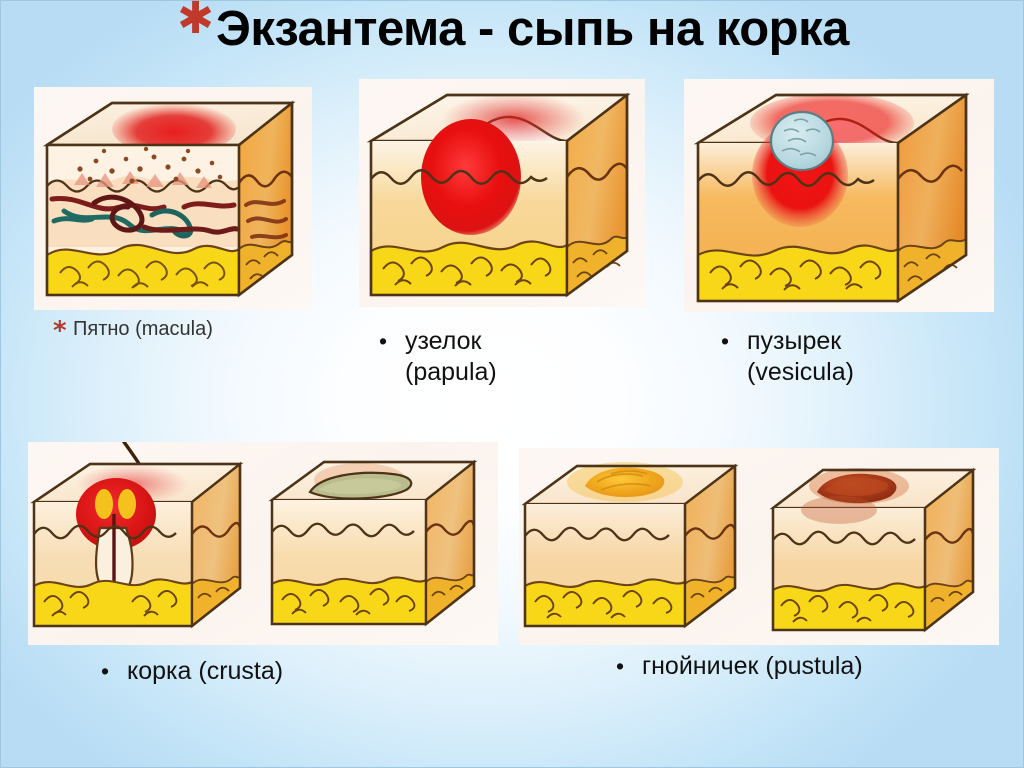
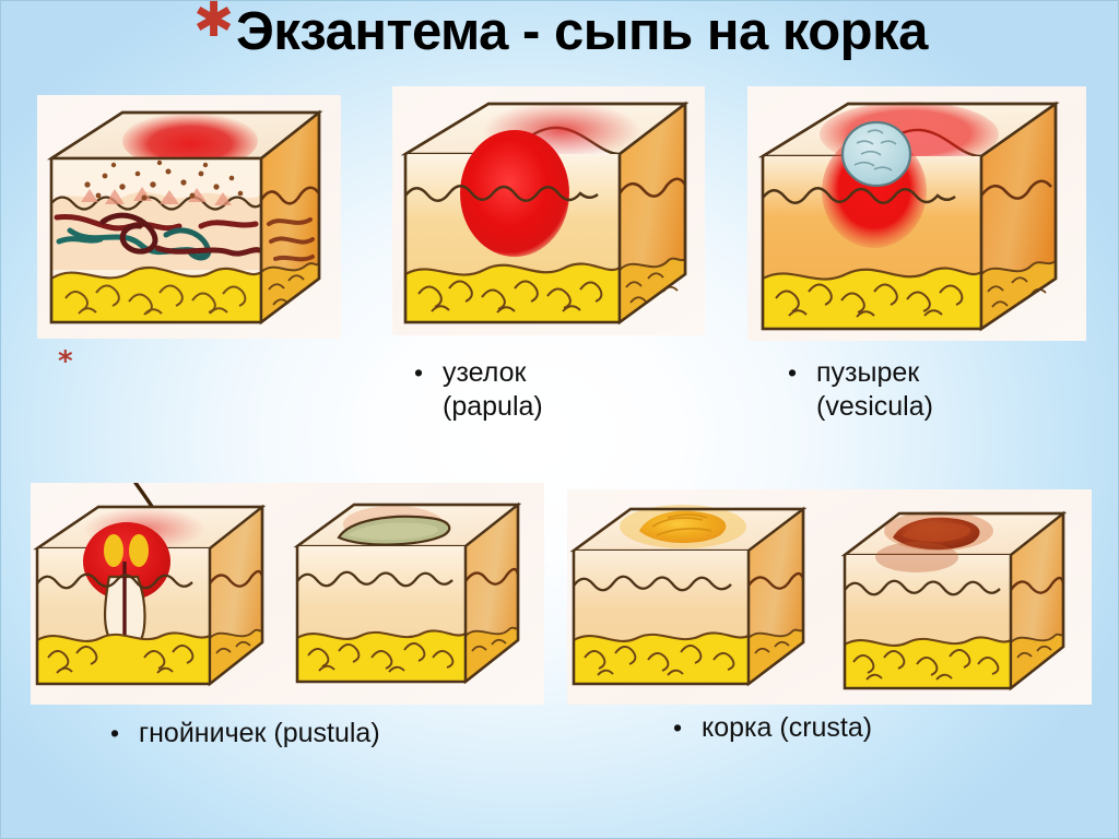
  ✱
  Экзантема - сыпь на корка
  *
- Пятно (macula)
  •
  узелок
  (papula)
  •
  пузырек
  (vesicula)
  •
- корка (crusta)
+ гнойничек (pustula)
  •
- гнойничек (pustula)
+ корка (crusta)
